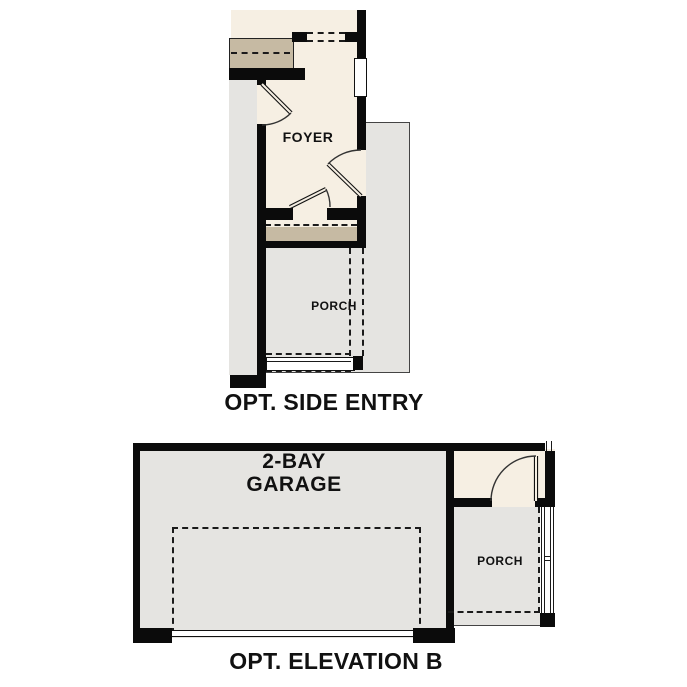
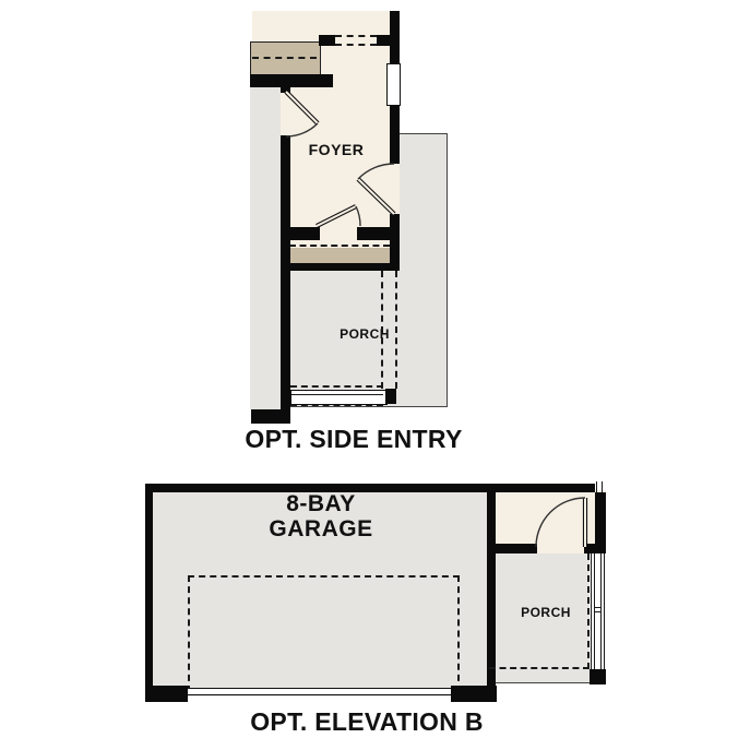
  FOYER
  PORCH
  OPT. SIDE ENTRY
- 2-BAY GARAGE
+ 8-BAY GARAGE
  PORCH
  OPT. ELEVATION B
